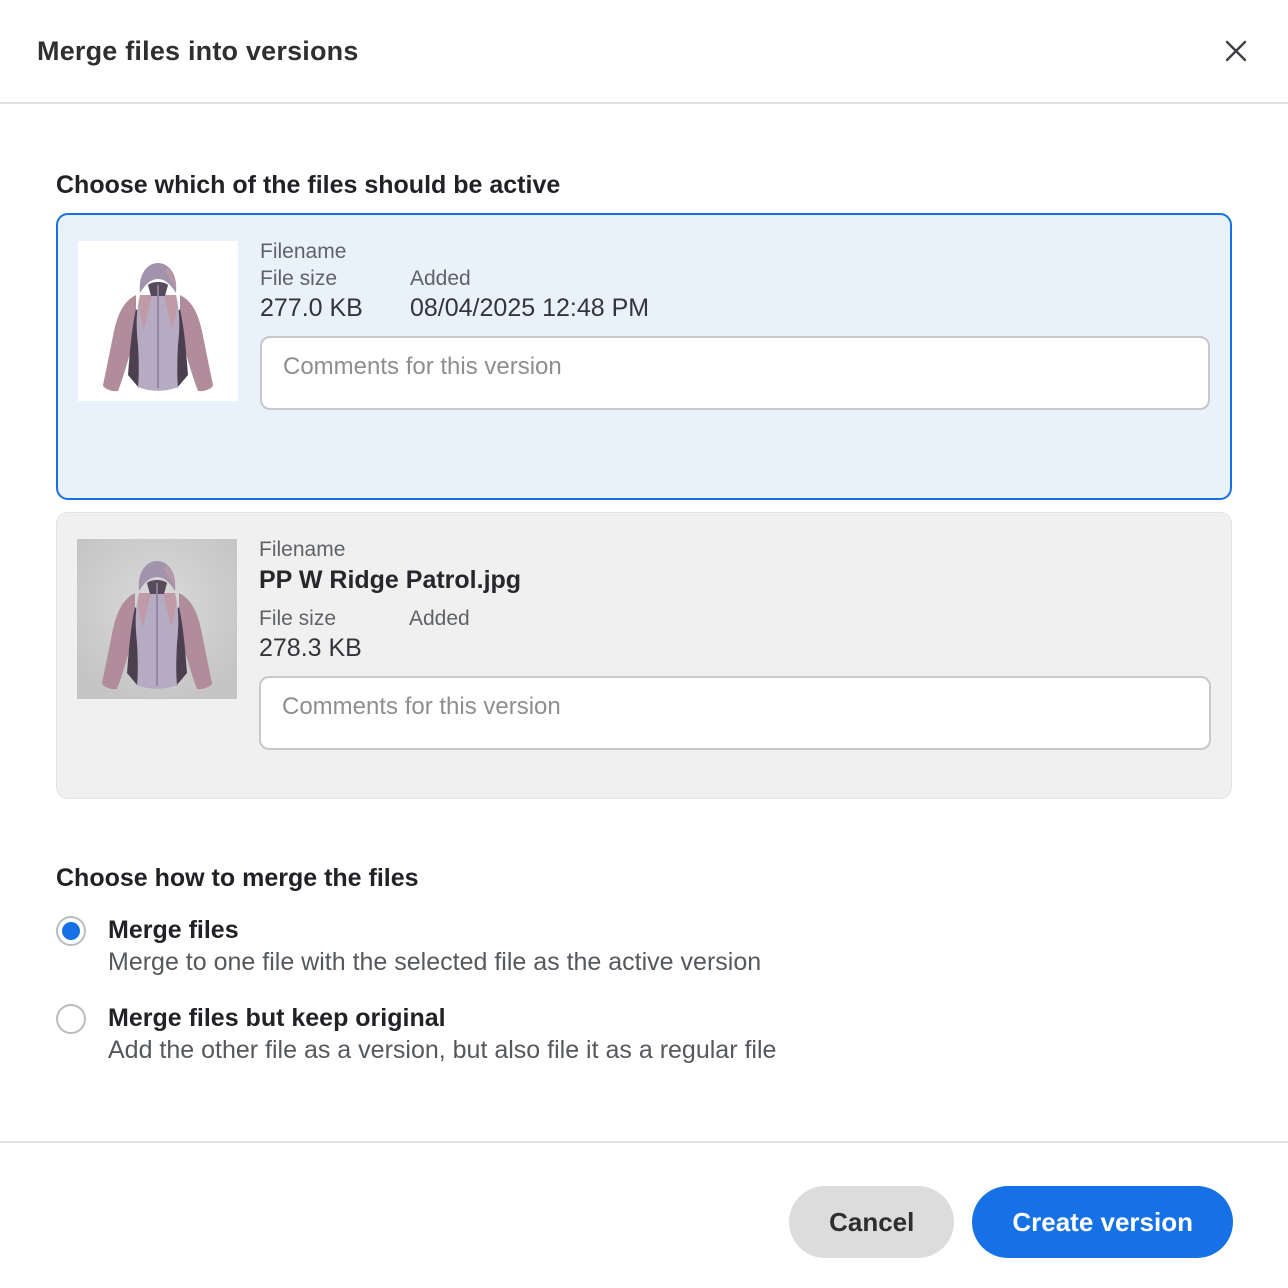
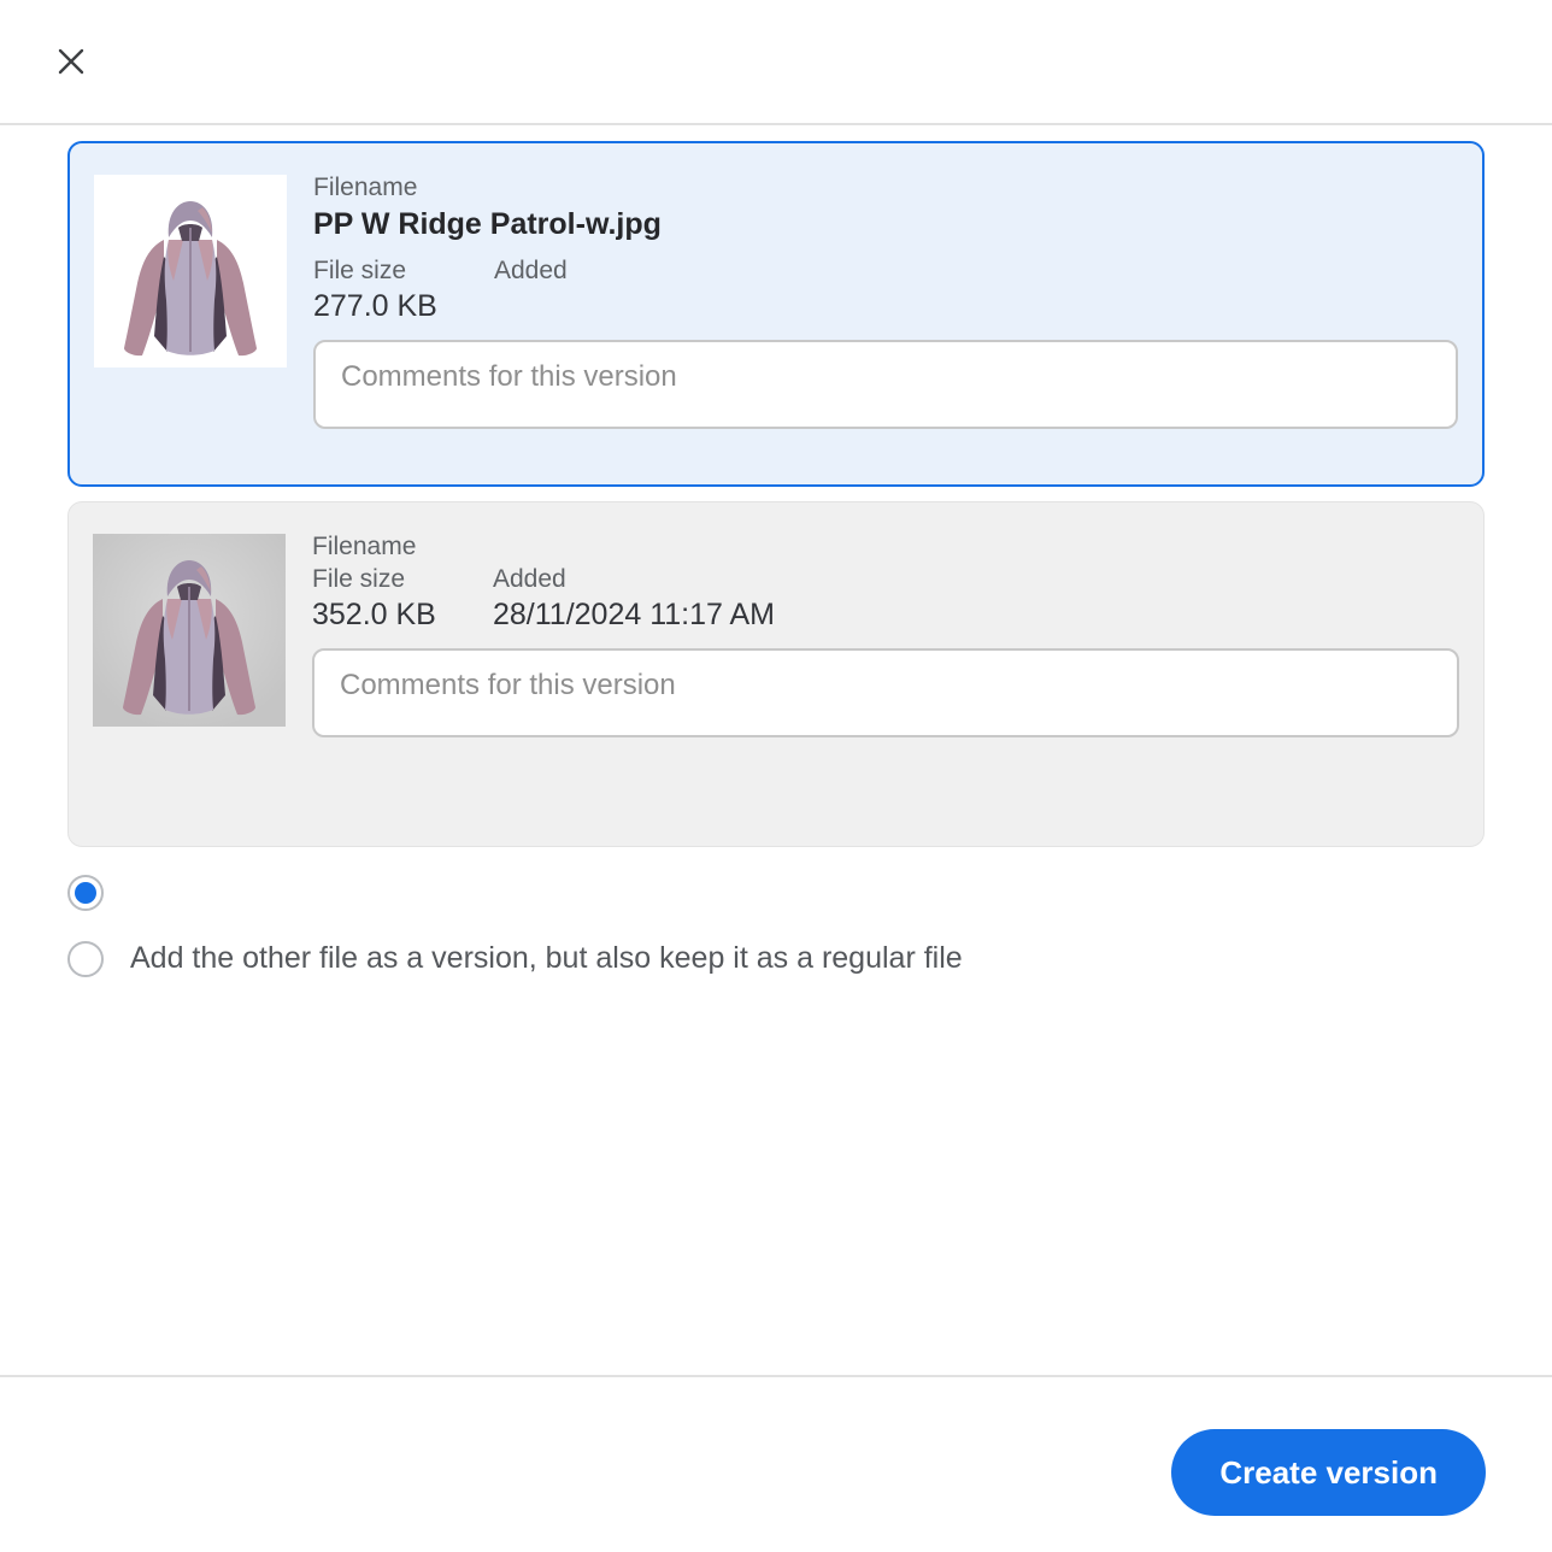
- Merge files into versions
- Choose which of the files should be active
  Filename
+ PP W Ridge Patrol-w.jpg
  File size
  277.0 KB
  Added
- 08/04/2025 12:48 PM
  Comments for this version
  Filename
- PP W Ridge Patrol.jpg
  File size
- 278.3 KB
+ 352.0 KB
  Added
+ 28/11/2024 11:17 AM
  Comments for this version
- Choose how to merge the files
- Merge files
- Merge to one file with the selected file as the active version
- Merge files but keep original
- Add the other file as a version, but also file it as a regular file
+ Add the other file as a version, but also keep it as a regular file
- Cancel
  Create version
